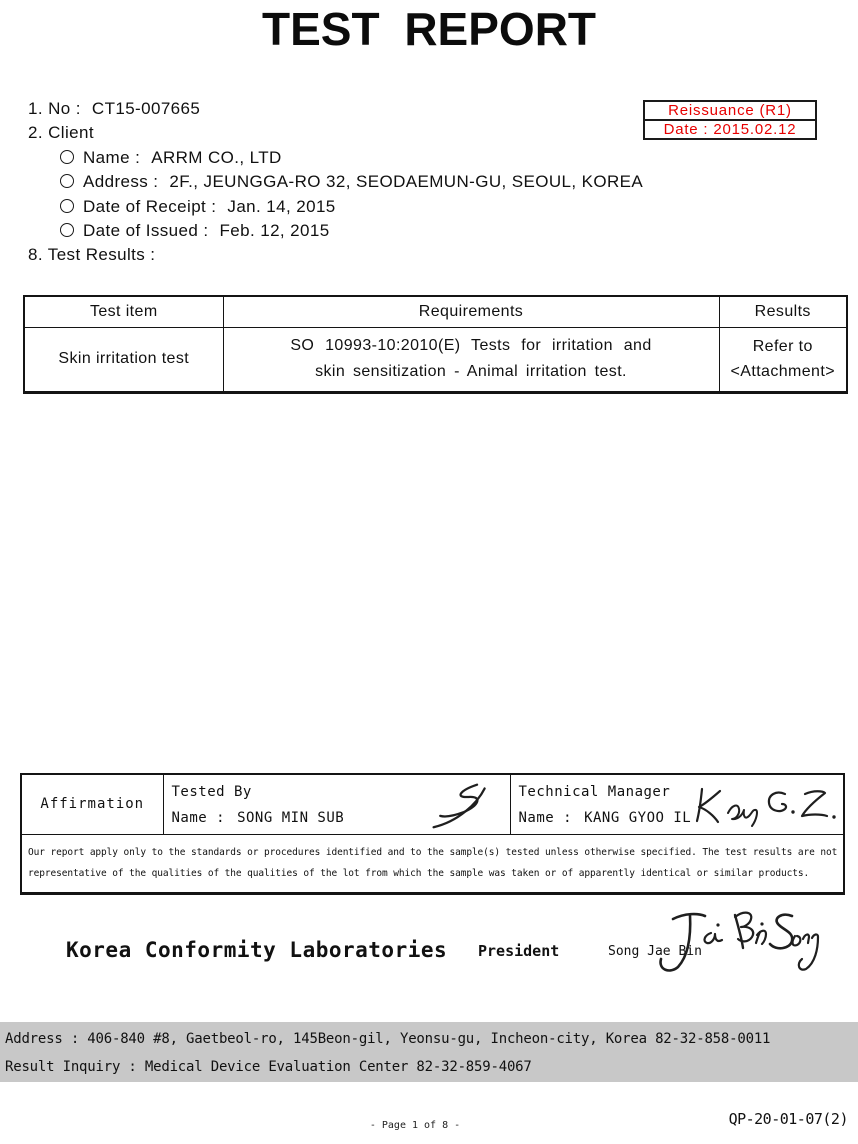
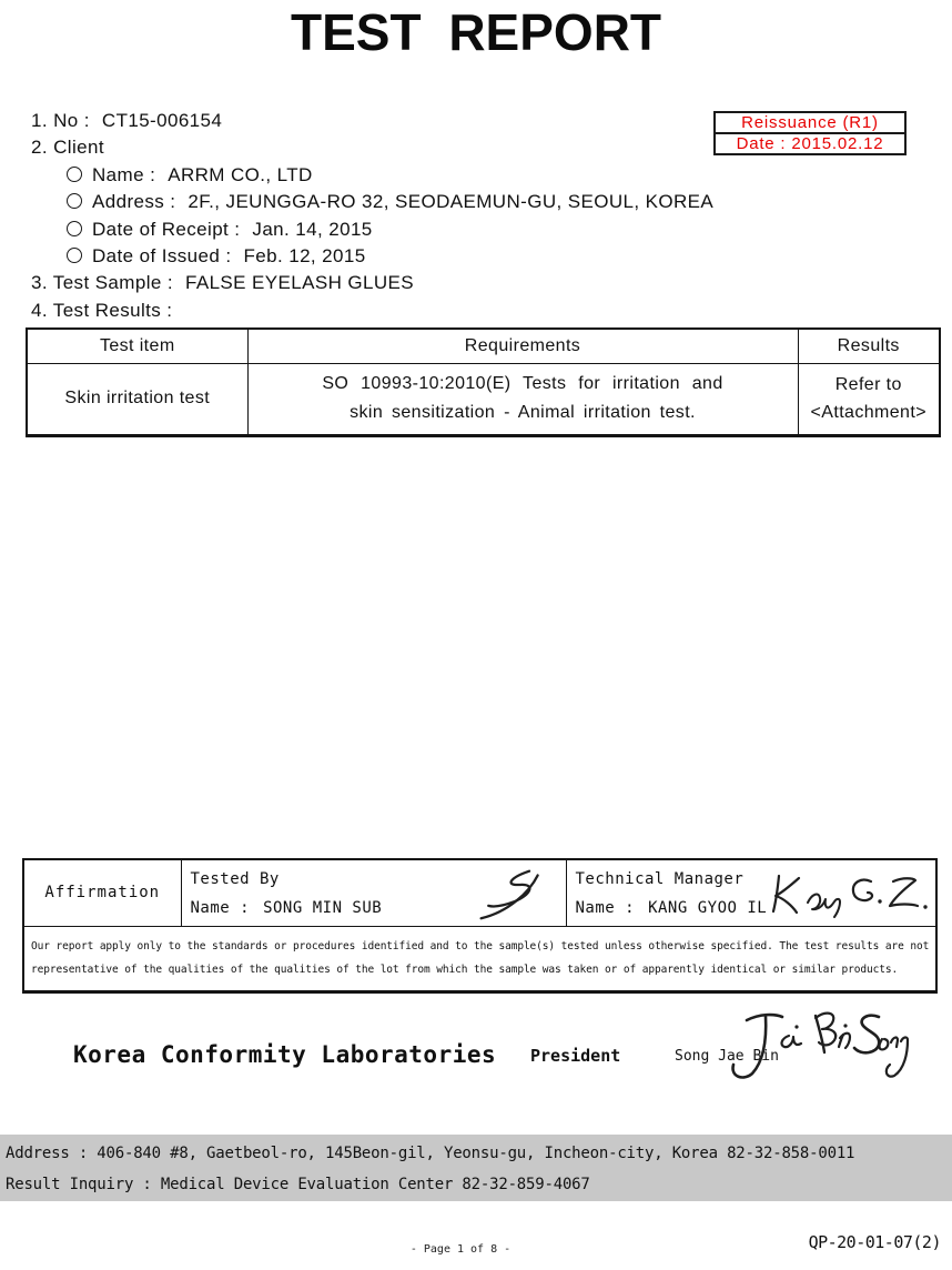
  TEST REPORT
  Reissuance (R1)
  Date : 2015.02.12
- 1. No : CT15-007665
+ 1. No : CT15-006154
  2. Client
  Name : ARRM CO., LTD
  Address : 2F., JEUNGGA-RO 32, SEODAEMUN-GU, SEOUL, KOREA
  Date of Receipt : Jan. 14, 2015
  Date of Issued : Feb. 12, 2015
+ 3. Test Sample : FALSE EYELASH GLUES
- 8. Test Results :
+ 4. Test Results :
  Test item	Requirements	Results
  Skin irritation test	SO 10993-10:2010(E) Tests for irritation and skin sensitization - Animal irritation test.	Refer to <Attachment>
  Affirmation	Tested By Name : SONG MIN SUB	Technical Manager Name : KANG GYOO IL
  Our report apply only to the standards or procedures identified and to the sample(s) tested unless otherwise specified. The test results are not representative of the qualities of the qualities of the lot from which the sample was taken or of apparently identical or similar products.
  Korea Conformity Laboratories
  President
  Song Jae Bin
  Address : 406-840 #8, Gaetbeol-ro, 145Beon-gil, Yeonsu-gu, Incheon-city, Korea 82-32-858-0011
  Result Inquiry : Medical Device Evaluation Center 82-32-859-4067
  - Page 1 of 8 -
  QP-20-01-07(2)
